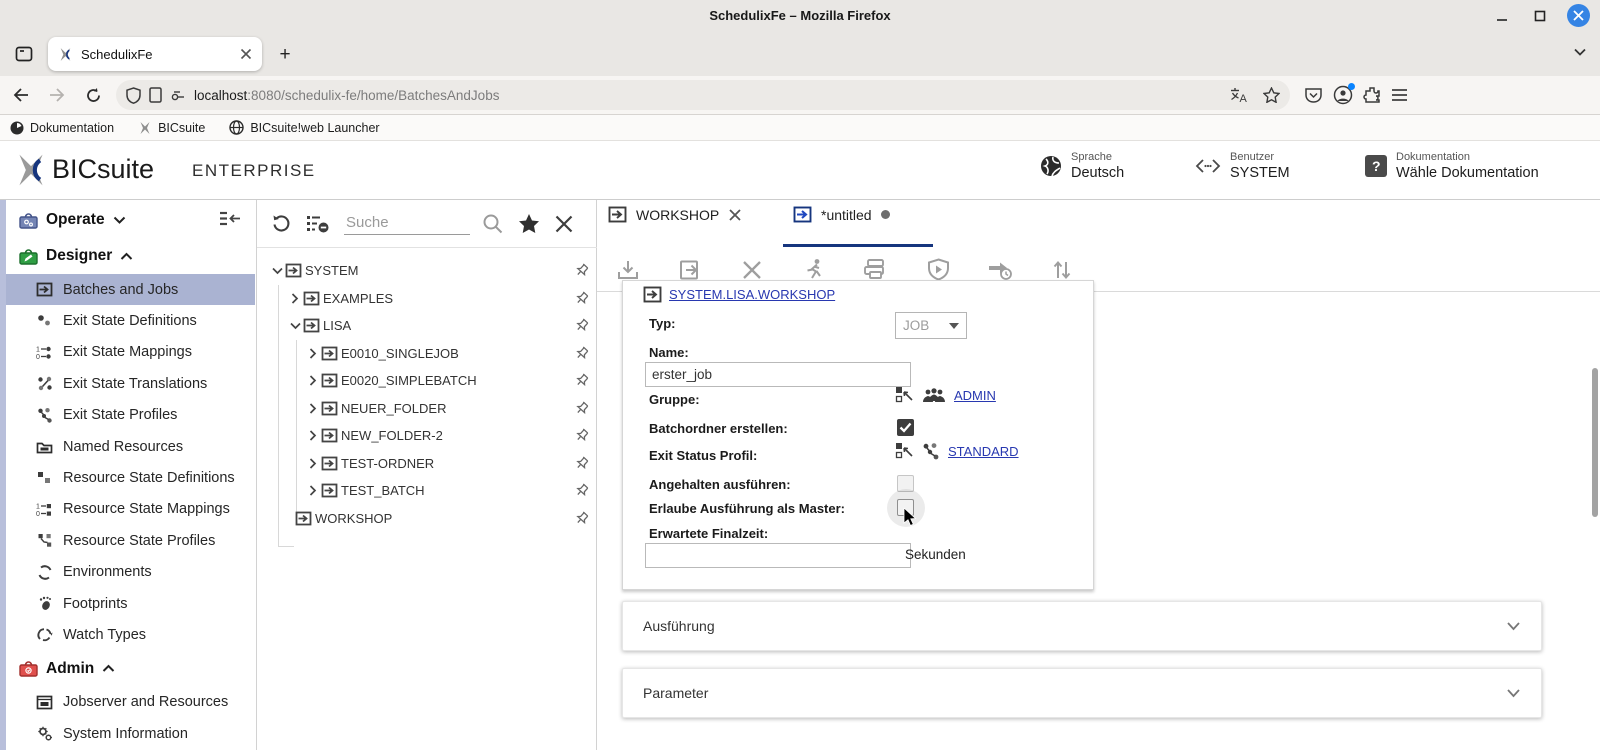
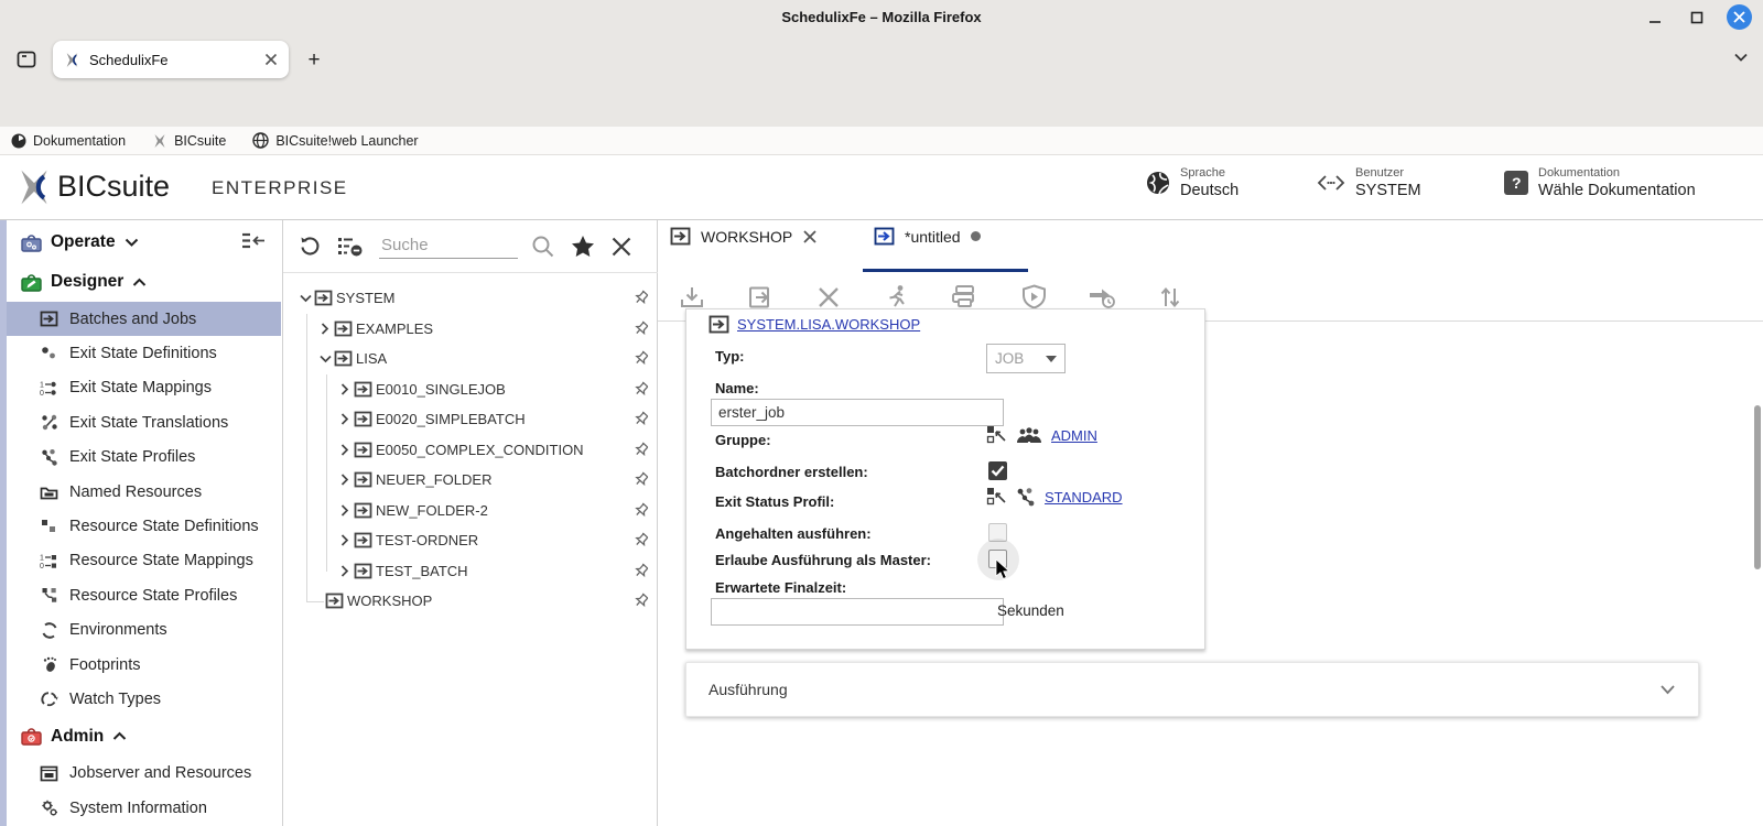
  SchedulixFe – Mozilla Firefox
  SchedulixFe
  +
- localhost:8080/schedulix-fe/home/BatchesAndJobs
- A
  Dokumentation
  BICsuite
  BICsuite!web Launcher
  BICsuite
  ENTERPRISE
  Sprache
  Deutsch
  Benutzer
  SYSTEM
  ?
  Dokumentation
  Wähle Dokumentation
  Operate
  Designer
  Batches and Jobs
  Exit State Definitions
  Exit State Mappings
  Exit State Translations
  Exit State Profiles
  Named Resources
  Resource State Definitions
  Resource State Mappings
  Resource State Profiles
  Environments
  Footprints
  Watch Types
  Admin
  Jobserver and Resources
  System Information
  Suche
  SYSTEM
  EXAMPLES
  LISA
  E0010_SINGLEJOB
  E0020_SIMPLEBATCH
+ E0050_COMPLEX_CONDITION
  NEUER_FOLDER
  NEW_FOLDER-2
  TEST-ORDNER
  TEST_BATCH
  WORKSHOP
  WORKSHOP
  *untitled
  SYSTEM.LISA.WORKSHOP
  Typ:
  JOB
  Name:
  erster_job
  Gruppe:
  ADMIN
  Batchordner erstellen:
  Exit Status Profil:
  STANDARD
  Angehalten ausführen:
  Erlaube Ausführung als Master:
  Erwartete Finalzeit:
  Sekunden
  Ausführung
- Parameter
